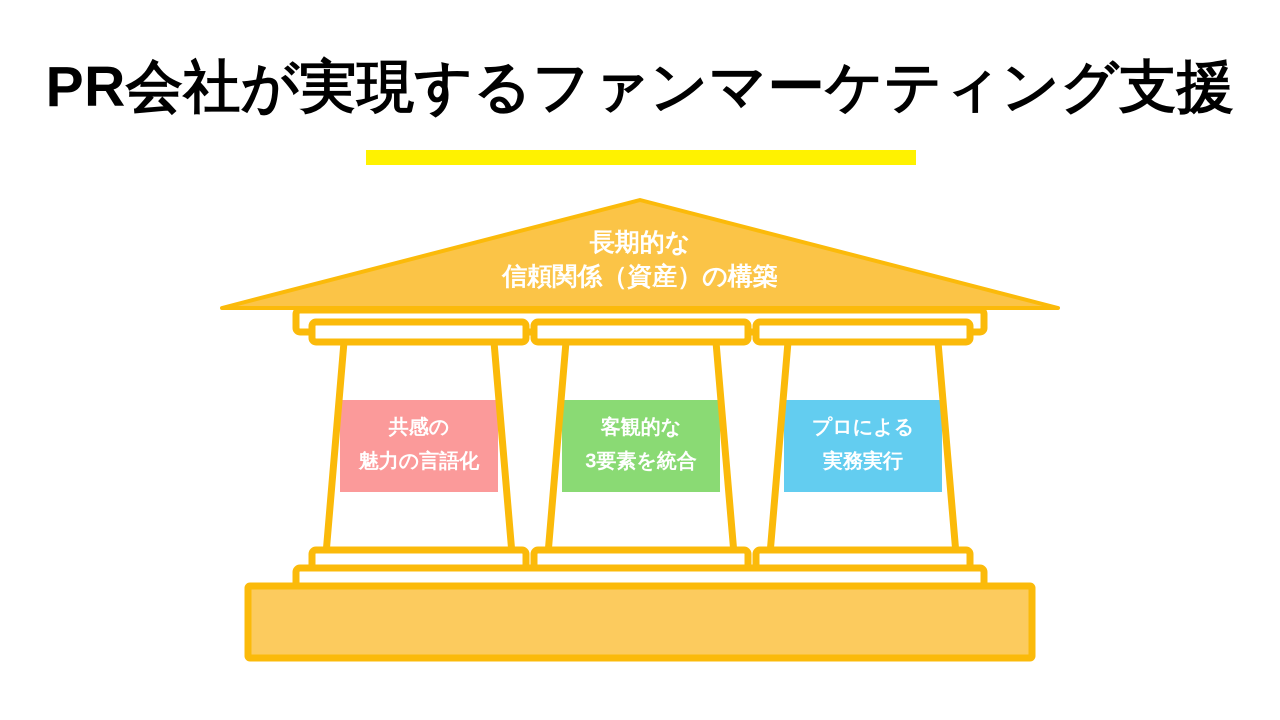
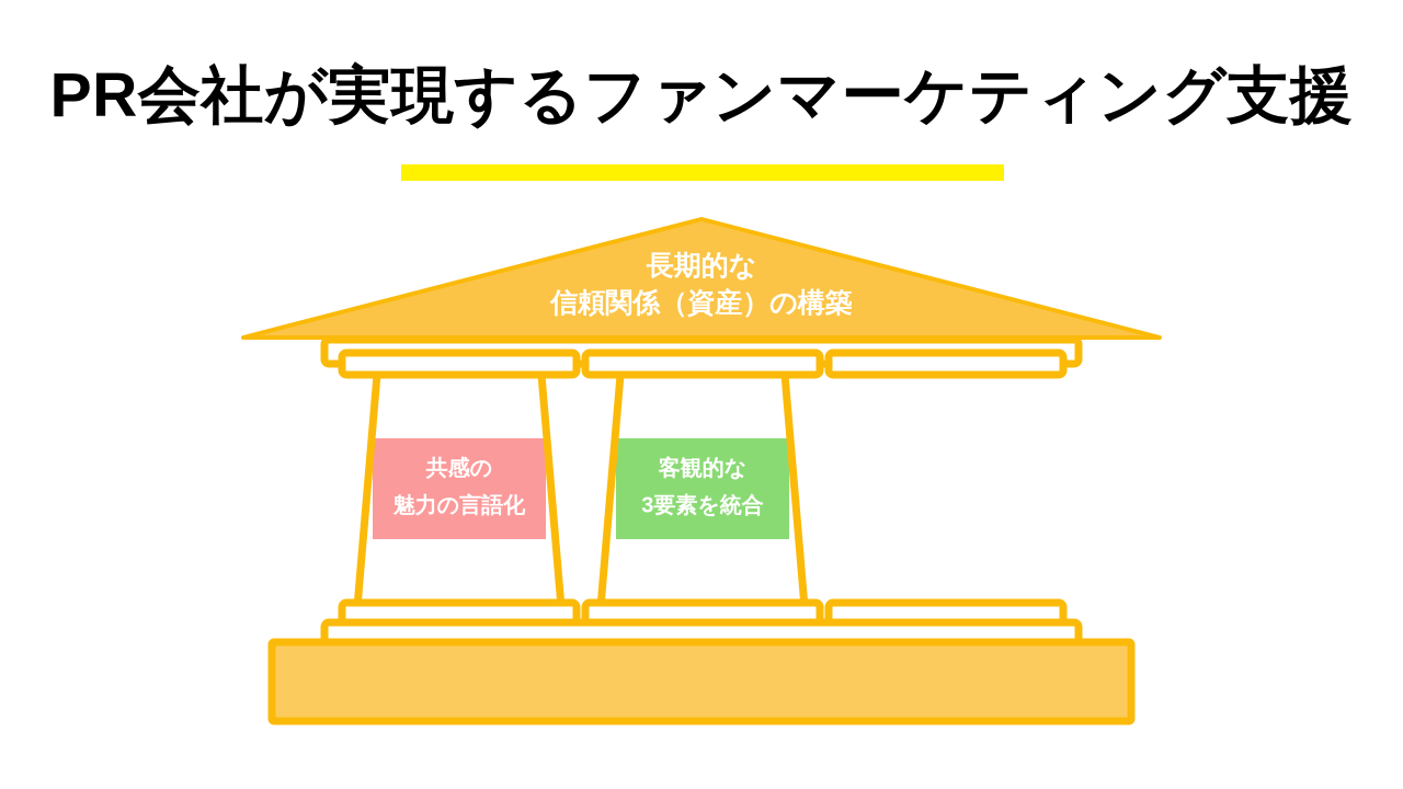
  PR会社が実現するファンマーケティング支援
  長期的な
  信頼関係（資産）の構築
  共感の
  魅力の言語化
  客観的な
  3要素を統合
- プロによる
- 実務実行
